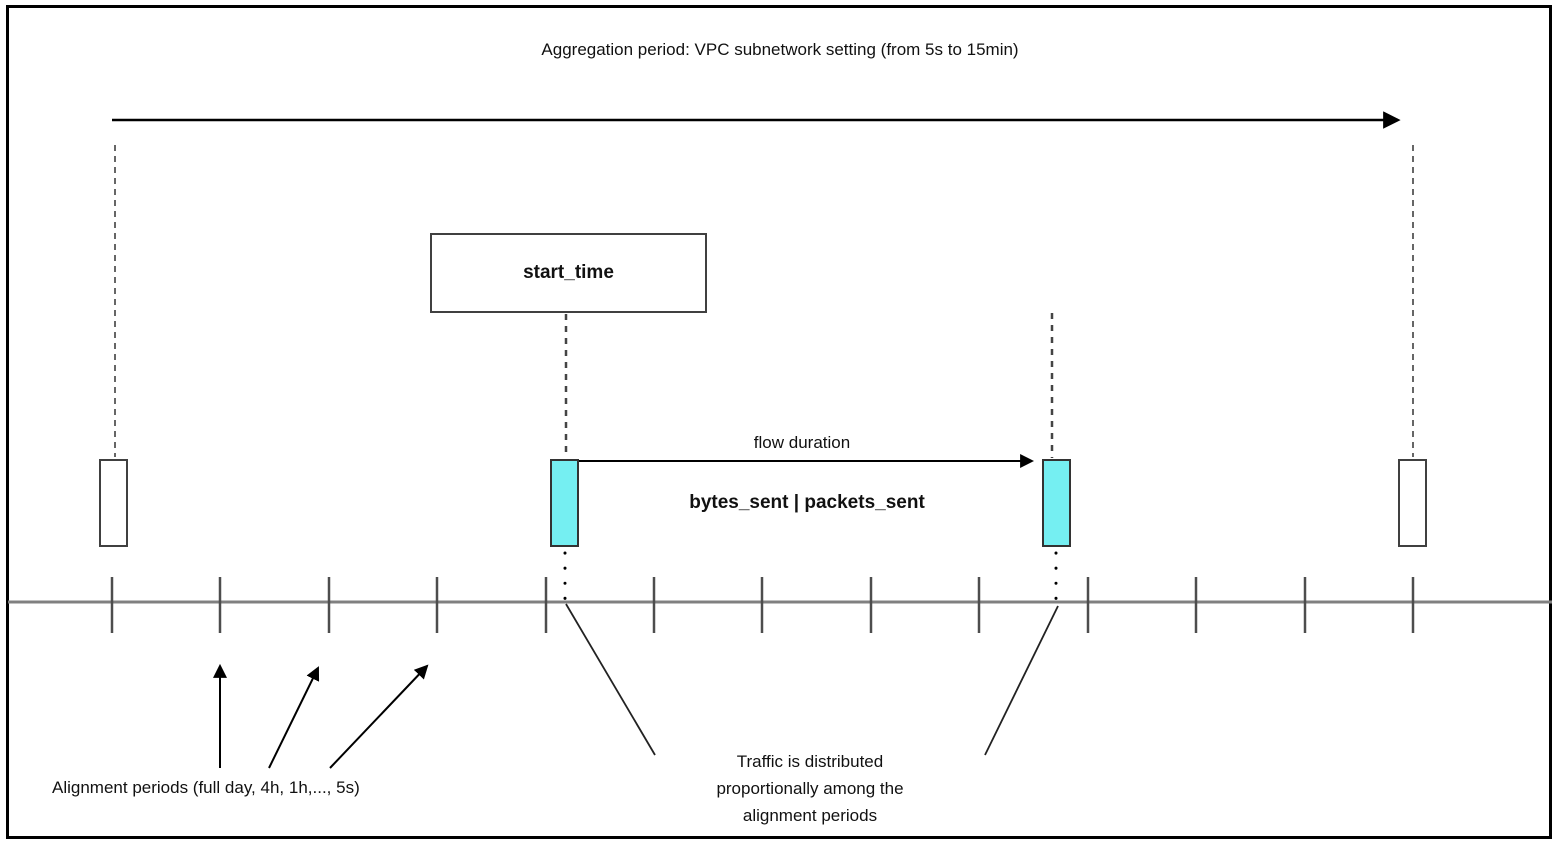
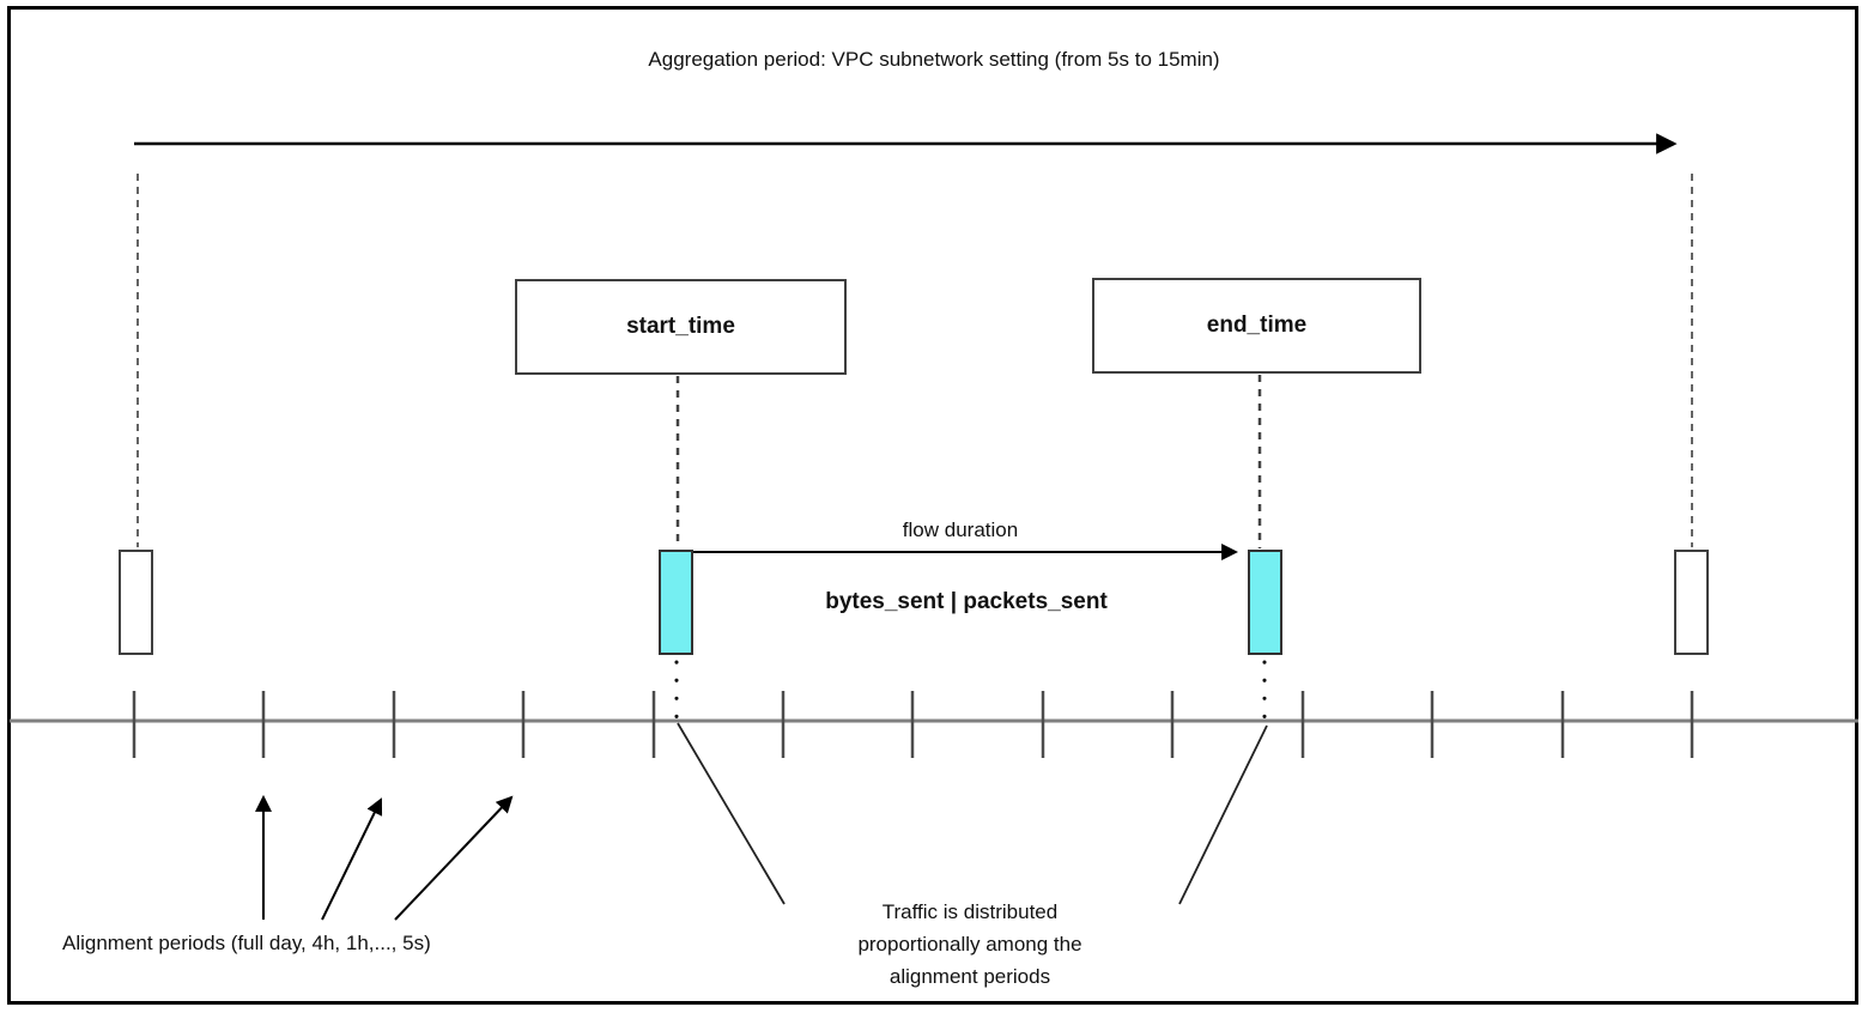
  Aggregation period: VPC subnetwork setting (from 5s to 15min)
  start_time
+ end_time
  flow duration
  bytes_sent | packets_sent
  Alignment periods (full day, 4h, 1h,..., 5s)
  Traffic is distributed
  proportionally among the
  alignment periods
